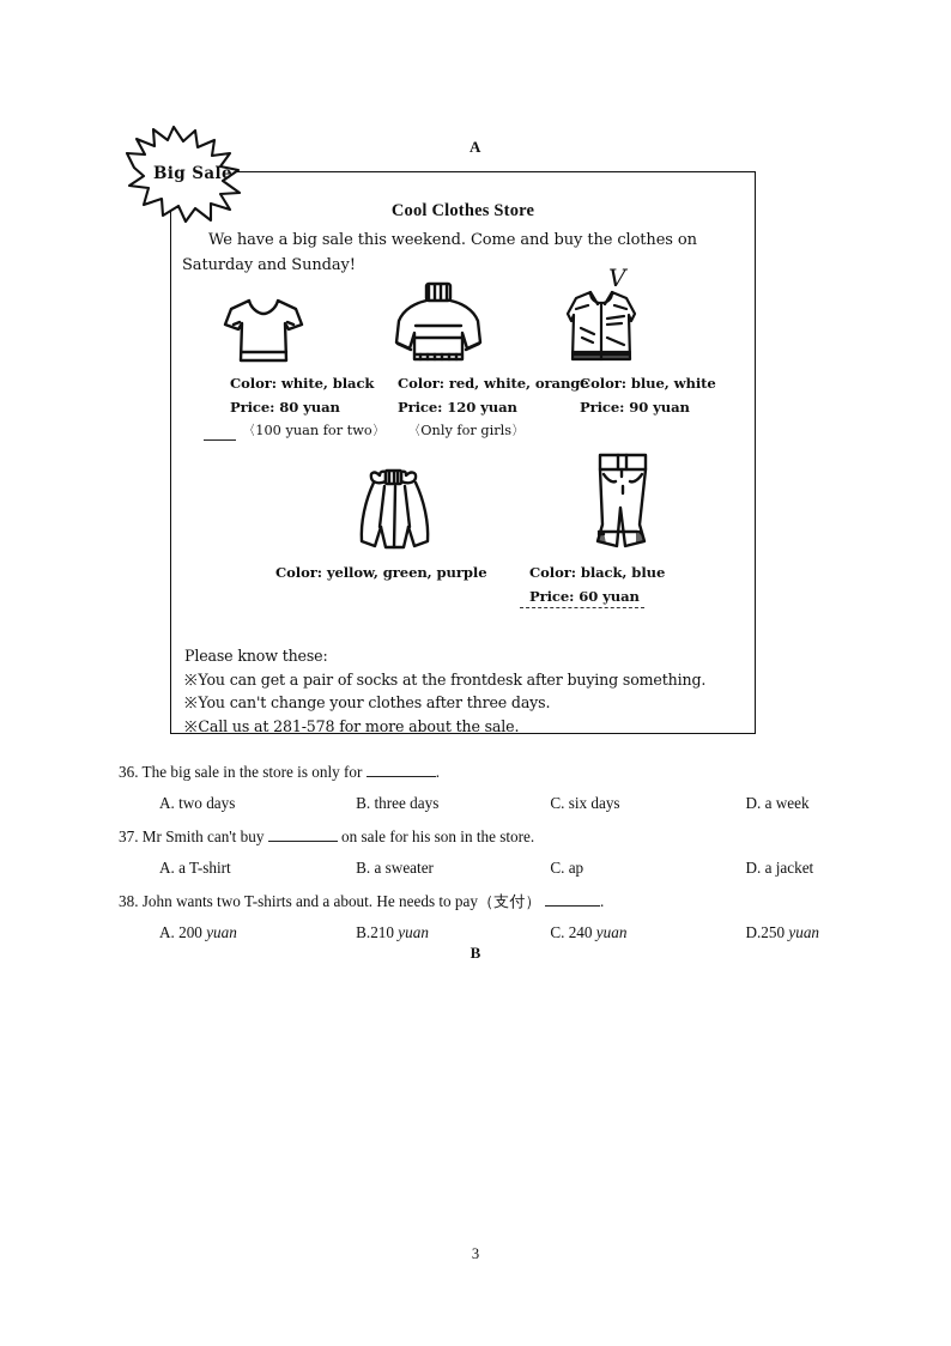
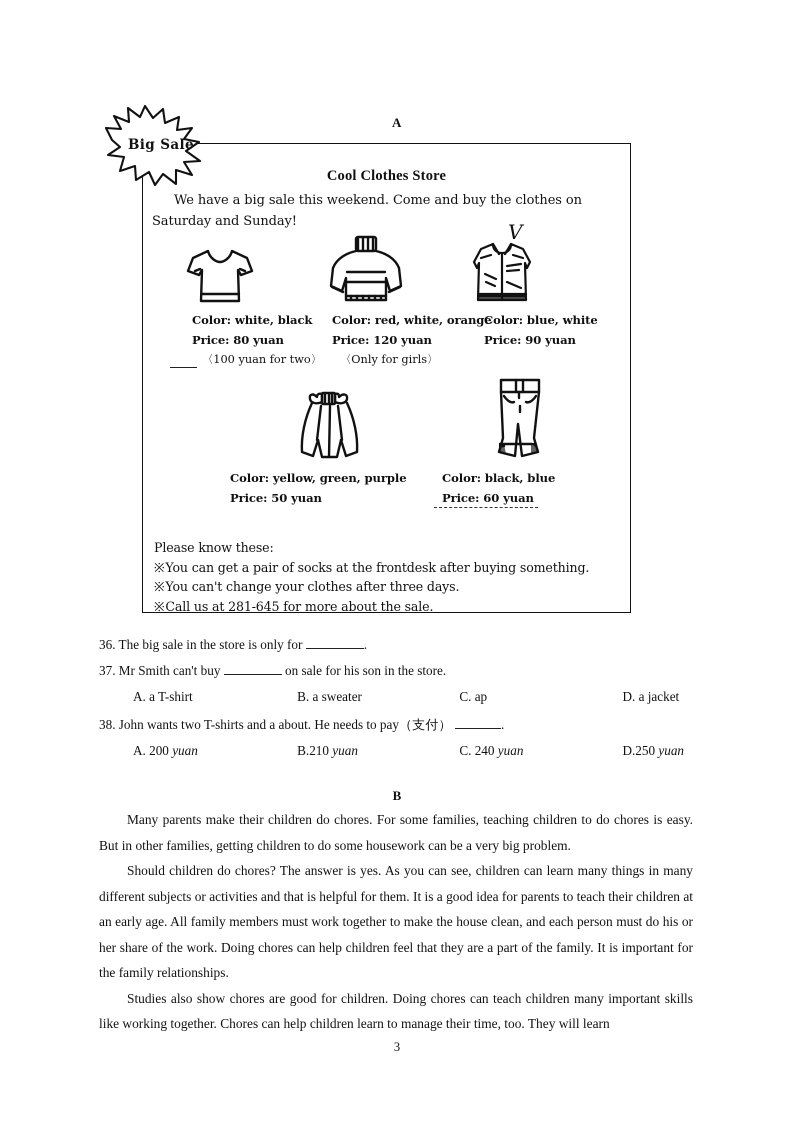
  A
  Big Sale
  Cool Clothes Store
  We have a big sale this weekend. Come and buy the clothes on Saturday and Sunday!
  Color: white, black
  Price: 80 yuan
  〈100 yuan for two〉
  Color: red, white, orang
  Price: 120 yuan
  〈Only for girls〉
  V
  Color: blue, white
  Price: 90 yuan
  Color: yellow, green, purple
+ Price: 50 yuan
  Color: black, blue
  Price: 60 yuan
  Please know these:
  ※You can get a pair of socks at the frontdesk after buying something.
  ※You can't change your clothes after three days.
- ※Call us at 281-578 for more about the sale.
+ ※Call us at 281-645 for more about the sale.
  36. The big sale in the store is only for .
- A. two days
- B. three days
- C. six days
- D. a week
  37. Mr Smith can't buy on sale for his son in the store.
  A. a T-shirt
  B. a sweater
  C. ap
  D. a jacket
  38. John wants two T-shirts and a about. He needs to pay（支付） .
  A. 200 yuan
  B.210 yuan
  C. 240 yuan
  D.250 yuan
  B
+ Many parents make their children do chores. For some families, teaching children to do chores is easy. But in other families, getting children to do some housework can be a very big problem.
+ Should children do chores? The answer is yes. As you can see, children can learn many things in many different subjects or activities and that is helpful for them. It is a good idea for parents to teach their children at an early age. All family members must work together to make the house clean, and each person must do his or her share of the work. Doing chores can help children feel that they are a part of the family. It is important for the family relationships.
+ Studies also show chores are good for children. Doing chores can teach children many important skills like working together. Chores can help children learn to manage their time, too. They will learn
  3
